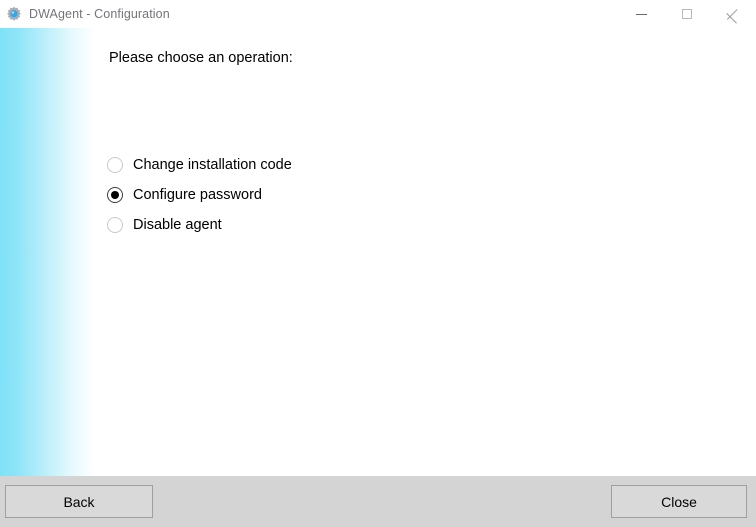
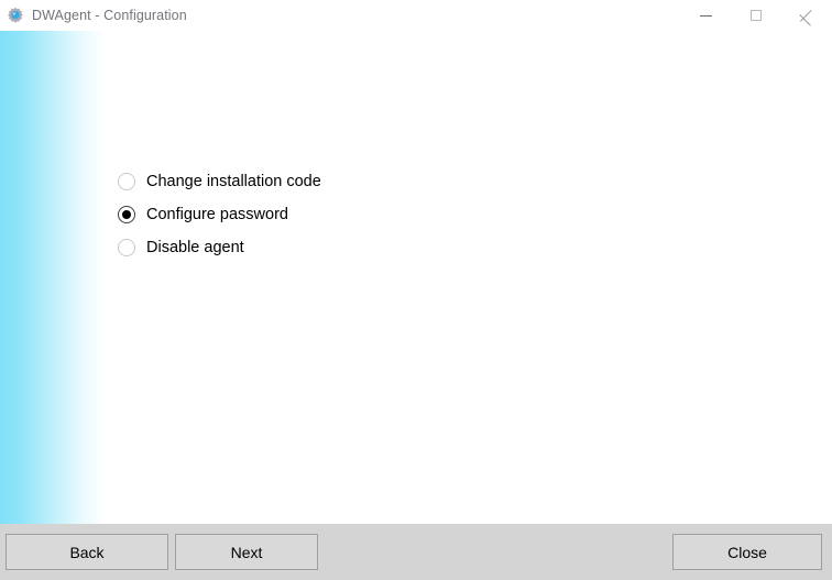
  DWAgent - Configuration
- Please choose an operation:
  Change installation code
  Configure password
  Disable agent
  Back
+ Next
  Close
